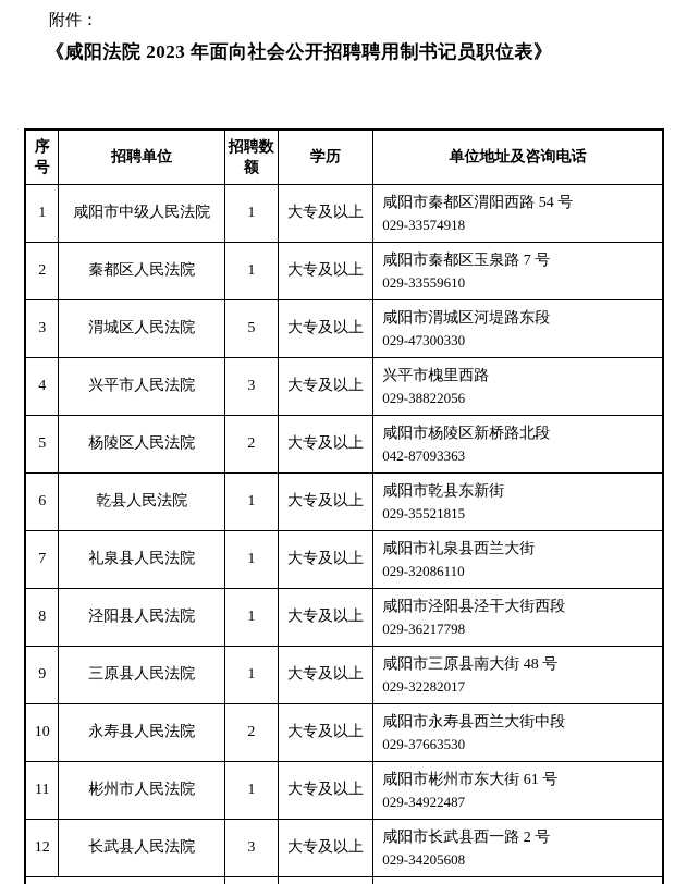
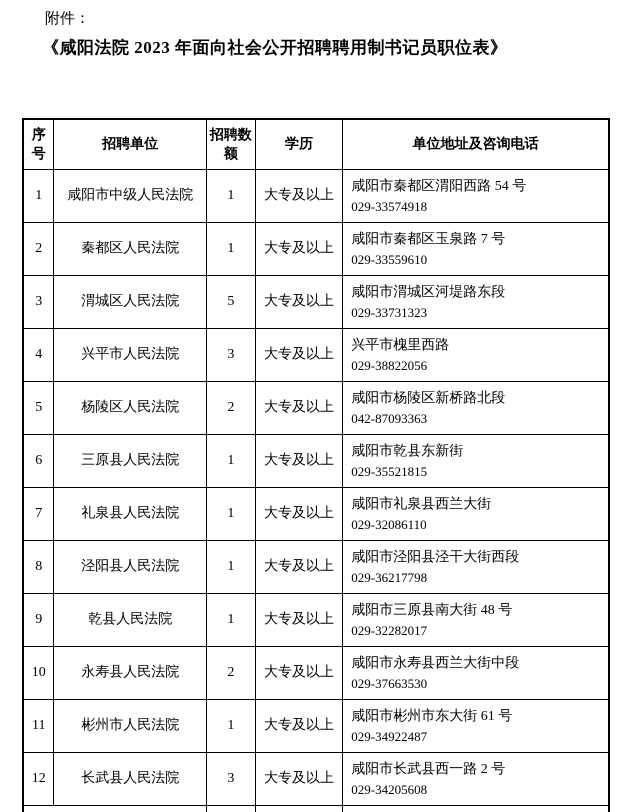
  附件：
  《咸阳法院 2023 年面向社会公开招聘聘用制书记员职位表》
  序号	招聘单位	招聘数额	学历	单位地址及咨询电话
  1	咸阳市中级人民法院	1	大专及以上	咸阳市秦都区渭阳西路 54 号 029-33574918
  2	秦都区人民法院	1	大专及以上	咸阳市秦都区玉泉路 7 号 029-33559610
- 3	渭城区人民法院	5	大专及以上	咸阳市渭城区河堤路东段 029-47300330
+ 3	渭城区人民法院	5	大专及以上	咸阳市渭城区河堤路东段 029-33731323
  4	兴平市人民法院	3	大专及以上	兴平市槐里西路 029-38822056
  5	杨陵区人民法院	2	大专及以上	咸阳市杨陵区新桥路北段 042-87093363
- 6	乾县人民法院	1	大专及以上	咸阳市乾县东新街 029-35521815
+ 6	三原县人民法院	1	大专及以上	咸阳市乾县东新街 029-35521815
  7	礼泉县人民法院	1	大专及以上	咸阳市礼泉县西兰大街 029-32086110
  8	泾阳县人民法院	1	大专及以上	咸阳市泾阳县泾干大街西段 029-36217798
- 9	三原县人民法院	1	大专及以上	咸阳市三原县南大街 48 号 029-32282017
+ 9	乾县人民法院	1	大专及以上	咸阳市三原县南大街 48 号 029-32282017
  10	永寿县人民法院	2	大专及以上	咸阳市永寿县西兰大街中段 029-37663530
  11	彬州市人民法院	1	大专及以上	咸阳市彬州市东大街 61 号 029-34922487
  12	长武县人民法院	3	大专及以上	咸阳市长武县西一路 2 号 029-34205608
